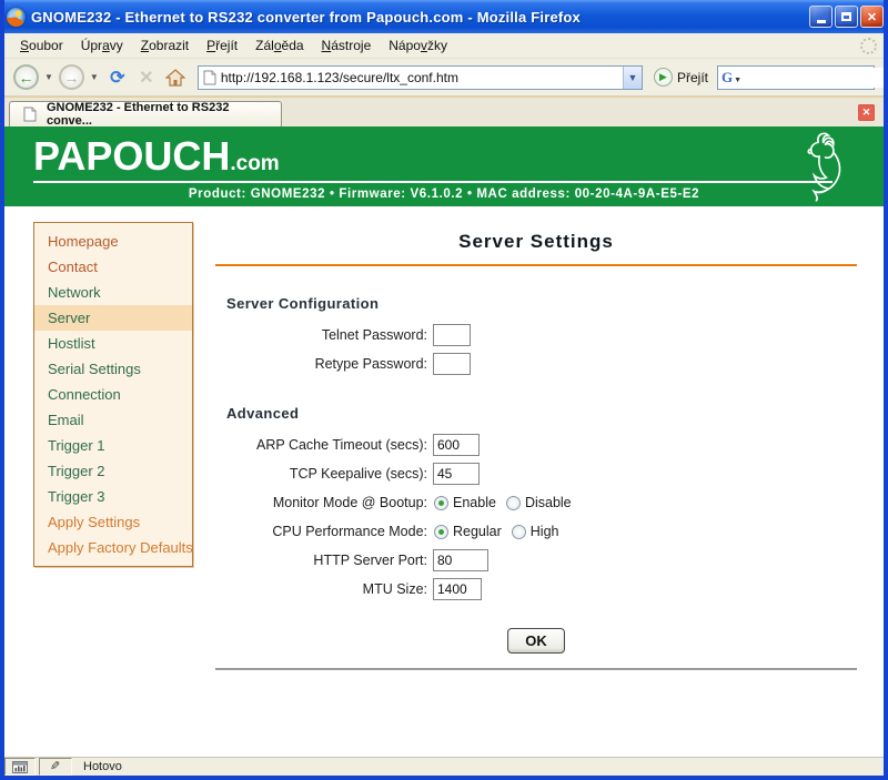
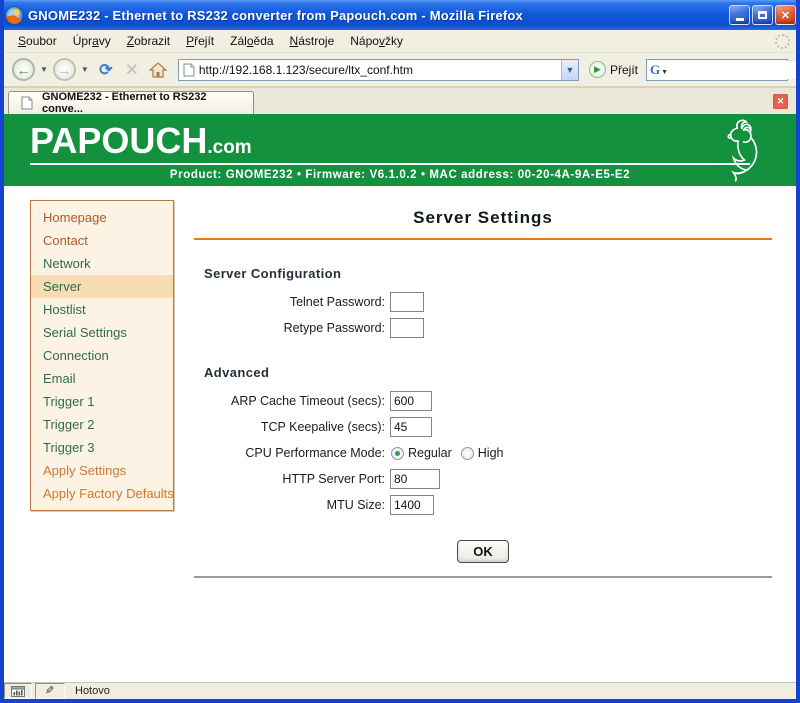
  GNOME232 - Ethernet to RS232 converter from Papouch.com - Mozilla Firefox
  ✕
  Soubor
  Úpravy
  Zobrazit
  Přejít
  Záloěda
  Nástroje
  Nápovžky
  ←
  ▼
  →
  ▼
  ⟳
  ✕
  http://192.168.1.123/secure/ltx_conf.htm
  ▼
  ▶
  Přejít
  G
  GNOME232 - Ethernet to RS232 conve...
  ✕
  PAPOUCH.com
  Product: GNOME232 • Firmware: V6.1.0.2 • MAC address: 00-20-4A-9A-E5-E2
  Homepage
  Contact
  Network
  Server
  Hostlist
  Serial Settings
  Connection
  Email
  Trigger 1
  Trigger 2
  Trigger 3
  Apply Settings
  Apply Factory Defaults
  Server Settings
  Server Configuration
  Telnet Password:
  Retype Password:
  Advanced
  ARP Cache Timeout (secs):
  600
  TCP Keepalive (secs):
  45
- Monitor Mode @ Bootup:
- Enable
- Disable
  CPU Performance Mode:
  Regular
  High
  HTTP Server Port:
  80
  MTU Size:
  1400
  OK
  Hotovo
